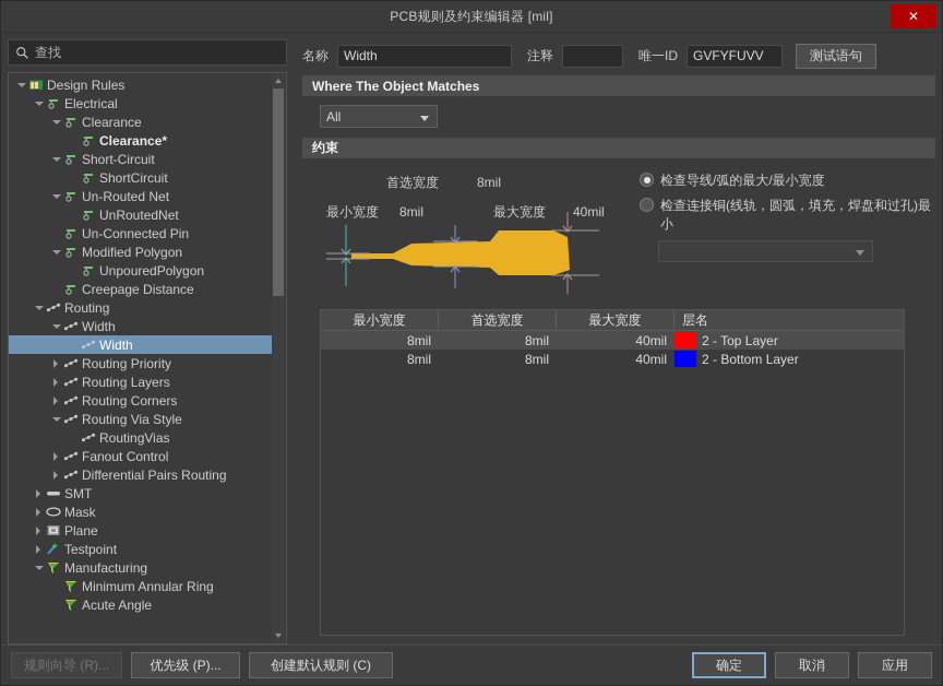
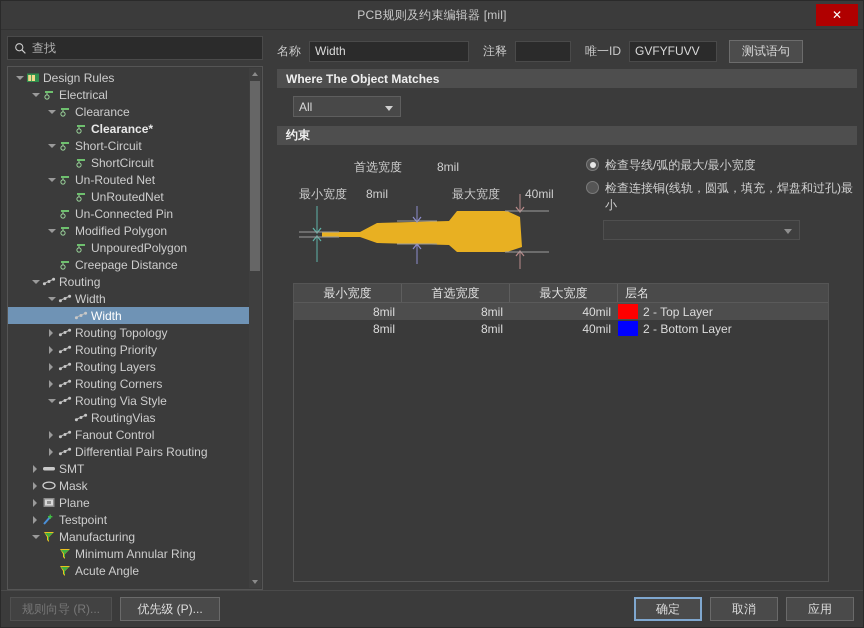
  PCB规则及约束编辑器 [mil]
  ✕
  查找
  Design Rules
  Electrical
  Clearance
  Clearance*
  Short-Circuit
  ShortCircuit
  Un-Routed Net
  UnRoutedNet
  Un-Connected Pin
  Modified Polygon
  UnpouredPolygon
  Creepage Distance
  Routing
  Width
  Width
+ Routing Topology
  Routing Priority
  Routing Layers
  Routing Corners
  Routing Via Style
  RoutingVias
  Fanout Control
  Differential Pairs Routing
  SMT
  Mask
  Plane
  Testpoint
  Manufacturing
  Minimum Annular Ring
  Acute Angle
  名称
  Width
  注释
  唯一ID
  GVFYFUVV
  测试语句
  Where The Object Matches
  All
  约束
  首选宽度
  8mil
  最小宽度
  8mil
  最大宽度
  40mil
  检查导线/弧的最大/最小宽度
  检查连接铜(线轨，圆弧，填充，焊盘和过孔)最小
  最小宽度
  首选宽度
  最大宽度
  层名
  8mil
  8mil
  40mil
  2 - Top Layer
  8mil
  8mil
  40mil
  2 - Bottom Layer
  规则向导 (R)...
  优先级 (P)...
- 创建默认规则 (C)
  确定
  取消
  应用
